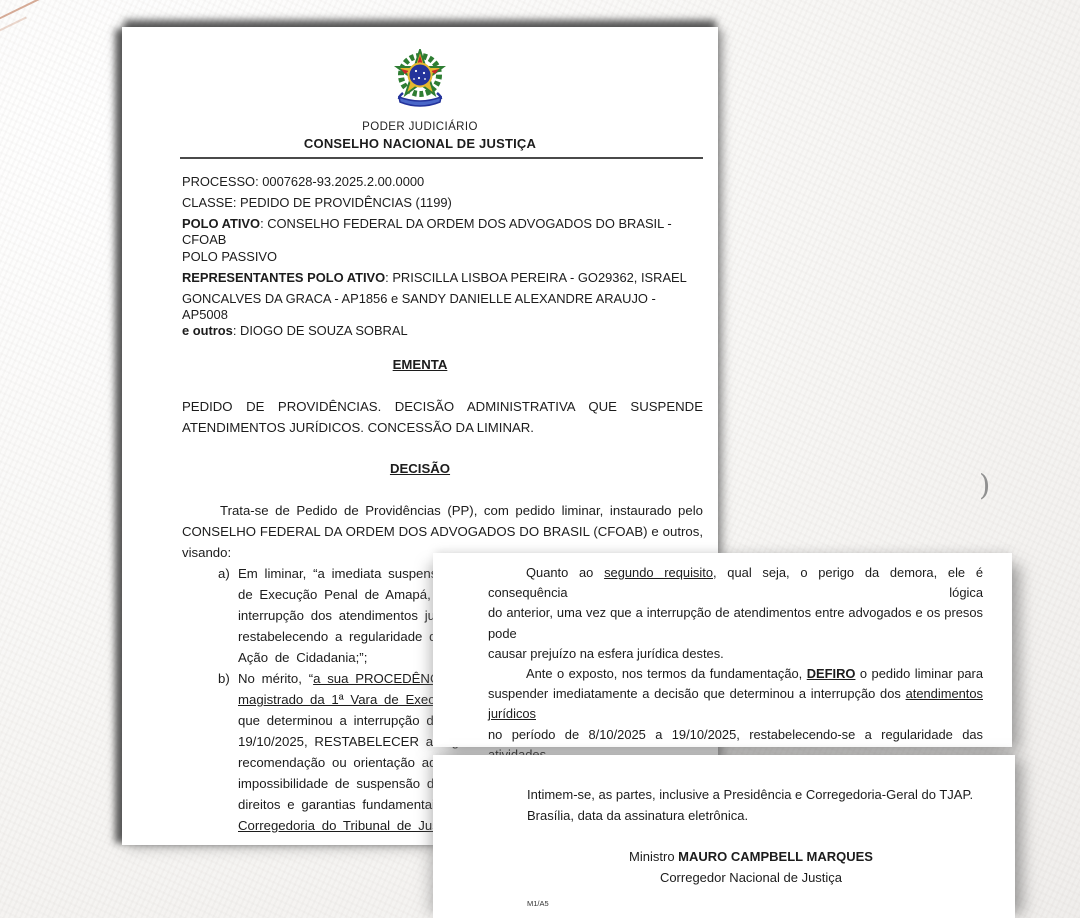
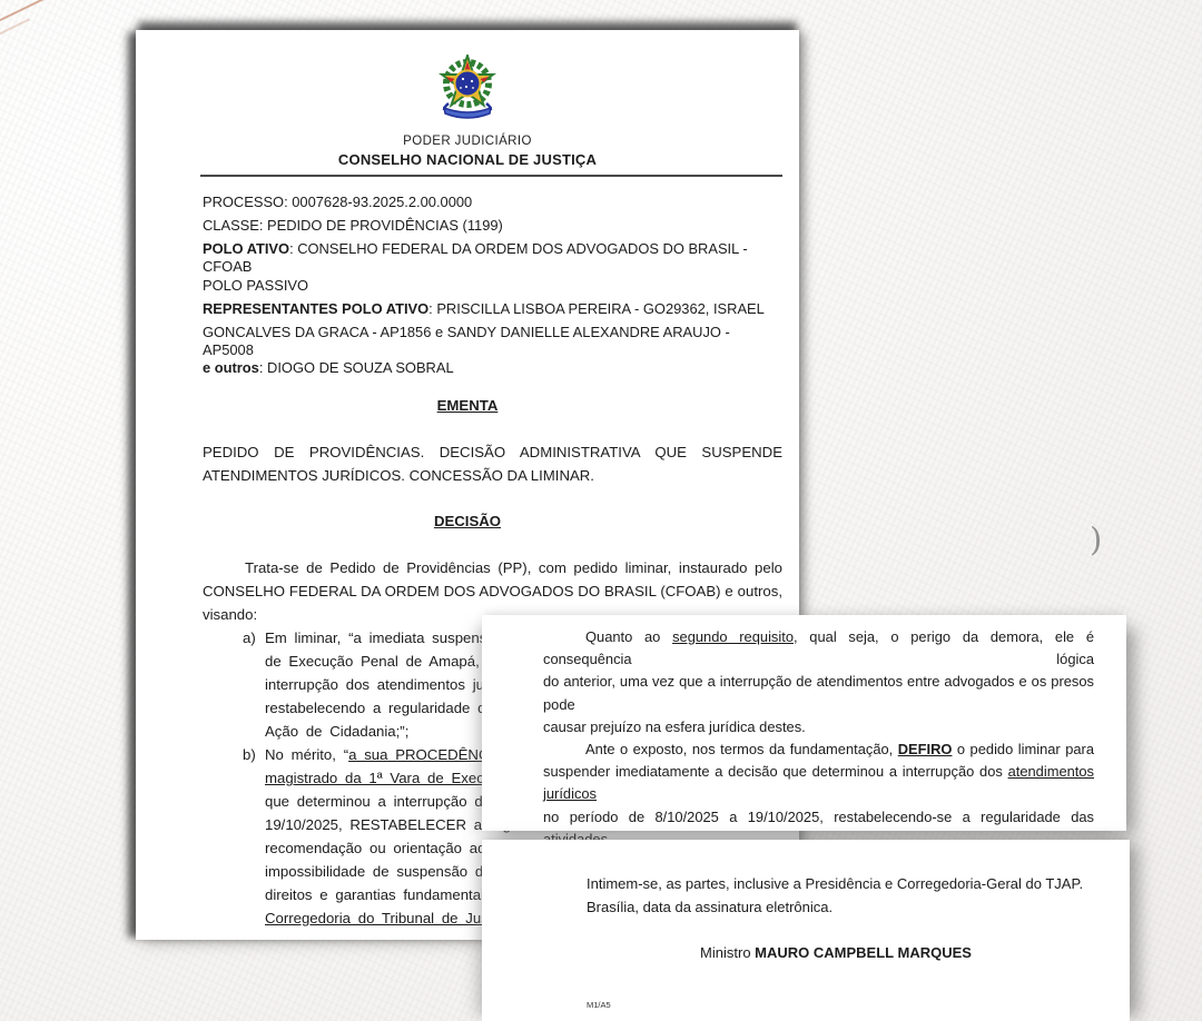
  )
  PODER JUDICIÁRIO
  CONSELHO NACIONAL DE JUSTIÇA
  PROCESSO: 0007628-93.2025.2.00.0000
  CLASSE: PEDIDO DE PROVIDÊNCIAS (1199)
  POLO ATIVO: CONSELHO FEDERAL DA ORDEM DOS ADVOGADOS DO BRASIL - CFOAB
  POLO PASSIVO
  REPRESENTANTES POLO ATIVO: PRISCILLA LISBOA PEREIRA - GO29362, ISRAEL
  GONCALVES DA GRACA - AP1856 e SANDY DANIELLE ALEXANDRE ARAUJO - AP5008
  e outros: DIOGO DE SOUZA SOBRAL
  EMENTA
  PEDIDO DE PROVIDÊNCIAS. DECISÃO ADMINISTRATIVA QUE SUSPENDE
  ATENDIMENTOS JURÍDICOS. CONCESSÃO DA LIMINAR.
  DECISÃO
  Trata-se de Pedido de Providências (PP), com pedido liminar, instaurado pelo
  CONSELHO FEDERAL DA ORDEM DOS ADVOGADOS DO BRASIL (CFOAB) e outros,
  visando:
  a) Em liminar, “a imediata suspen
  de Execução Penal de Amapá,
  interrupção dos atendimentos ju
  restabelecendo a regularidade
  Ação de Cidadania;”;
  b) No mérito, “a sua PROCEDÊN
  magistrado da 1ª Vara de Exec
  que determinou a interrupção d
  19/10/2025, RESTABELECER a
  recomendação ou orientação a
  impossibilidade de suspensão d
  direitos e garantias fundamenta
  Corregedoria do Tribunal de Ju
  Quanto ao segundo requisito, qual seja, o perigo da demora, ele é consequência lógica
  do anterior, uma vez que a interrupção de atendimentos entre advogados e os presos pode
  causar prejuízo na esfera jurídica destes.
  Ante o exposto, nos termos da fundamentação, DEFIRO o pedido liminar para
  suspender imediatamente a decisão que determinou a interrupção dos atendimentos jurídicos
  no período de 8/10/2025 a 19/10/2025, restabelecendo-se a regularidade das
  Intimem-se, as partes, inclusive a Presidência e Corregedoria-Geral do TJAP.
  Brasília, data da assinatura eletrônica.
  Ministro MAURO CAMPBELL MARQUES
- Corregedor Nacional de Justiça
  M1/A5
